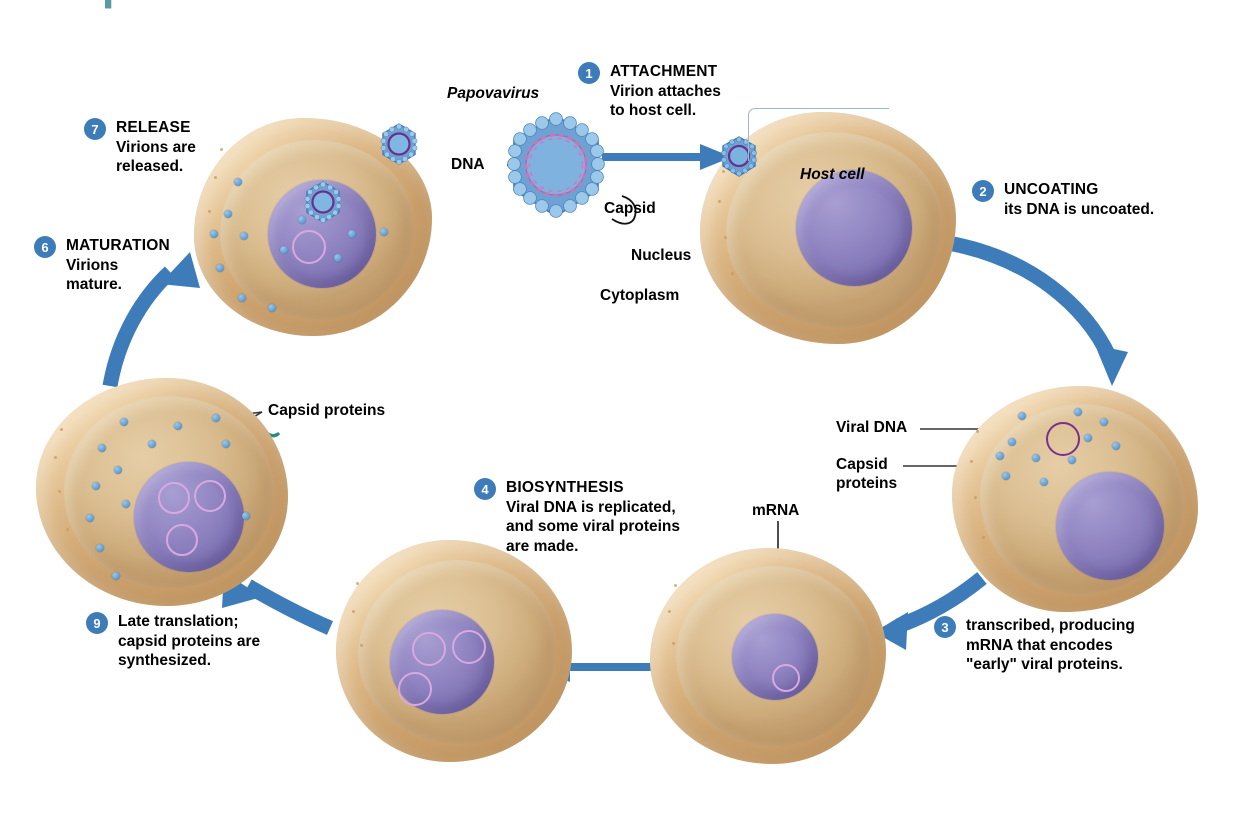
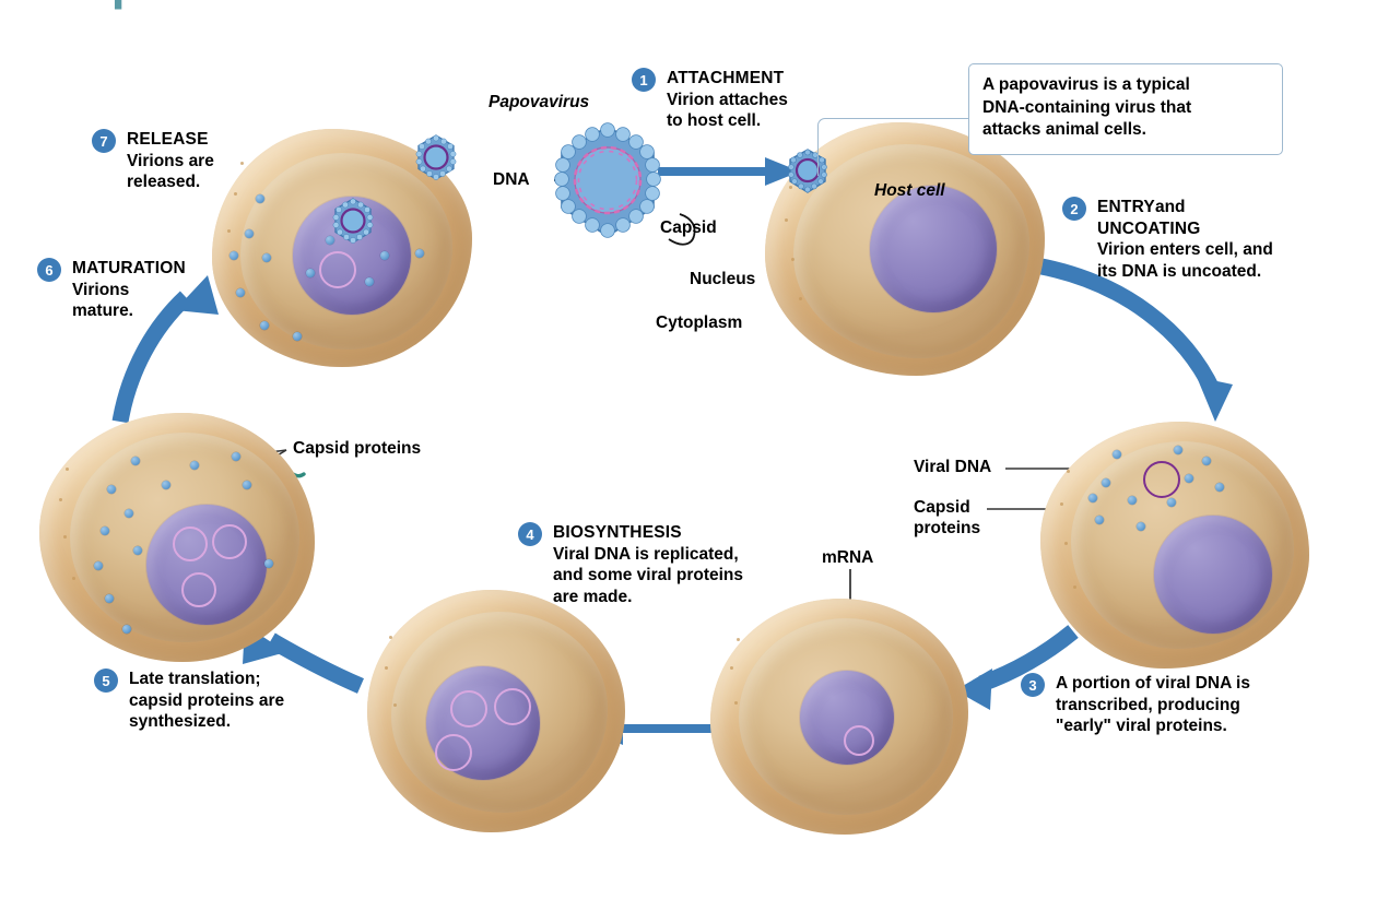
+ A papovavirus is a typical
+ DNA-containing virus that
+ attacks animal cells.
  1
  ATTACHMENT
  Virion attaches
  to host cell.
  2
+ ENTRYand
  UNCOATING
+ Virion enters cell, and
  its DNA is uncoated.
  3
+ A portion of viral DNA is
  transcribed, producing
- mRNA that encodes
  "early" viral proteins.
  4
  BIOSYNTHESIS
  Viral DNA is replicated,
  and some viral proteins
  are made.
- 9
+ 5
  Late translation;
  capsid proteins are
  synthesized.
  6
  MATURATION
  Virions
  mature.
  7
  RELEASE
  Virions are
  released.
  Papovavirus
  DNA
  Capsid
  Host cell
  Nucleus
  Cytoplasm
  Viral DNA
  Capsid
  proteins
  Capsid proteins
  mRNA
